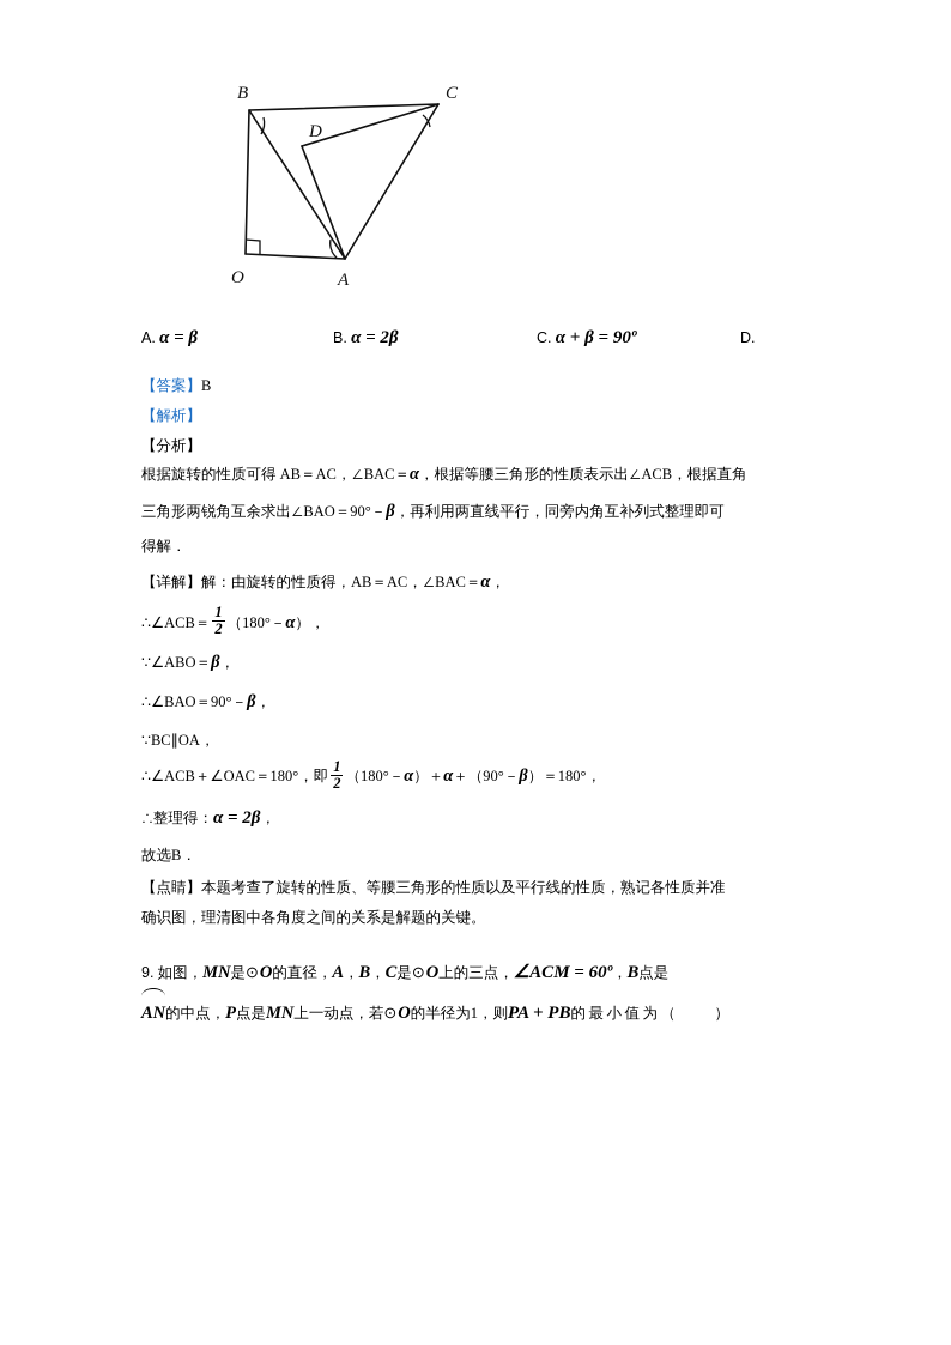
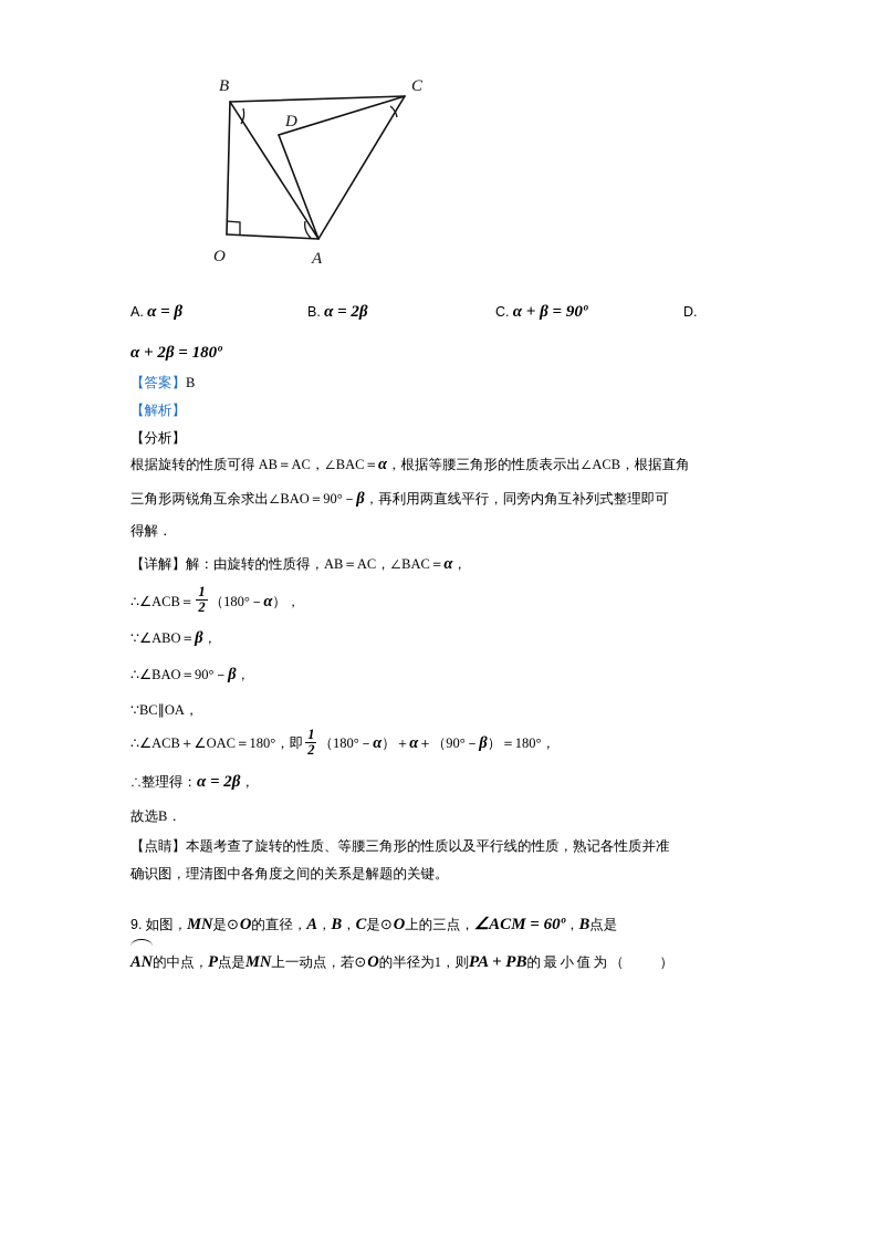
  B
  C
  D
  O
  A
  A. α = β
  B. α = 2β
  C. α + β = 90º
  D.
+ α + 2β = 180º
  【答案】B
  【解析】
  【分析】
  根据旋转的性质可得 AB＝AC，∠BAC＝α，根据等腰三角形的性质表示出∠ACB，根据直角
  三角形两锐角互余求出∠BAO＝90°－β，再利用两直线平行，同旁内角互补列式整理即可
  得解．
  【详解】解：由旋转的性质得，AB＝AC，∠BAC＝α，
  ∴∠ACB＝
  1
  2
  （180°－α），
  ∵∠ABO＝β，
  ∴∠BAO＝90°－β，
  ∵BC∥OA，
  ∴∠ACB＋∠OAC＝180°，即
  1
  2
  （180°－α）＋α＋（90°－β）＝180°，
  ∴整理得：α = 2β，
  故选B．
  【点睛】本题考查了旋转的性质、等腰三角形的性质以及平行线的性质，熟记各性质并准
  确识图，理清图中各角度之间的关系是解题的关键。
  9. 如图，MN是 O的直径，A，B，C是 O上的三点，∠ACM = 60º，B点是
  AN的中点，P点是MN上一动点，若 O的半径为1，则PA + PB的最小值为（ ）
